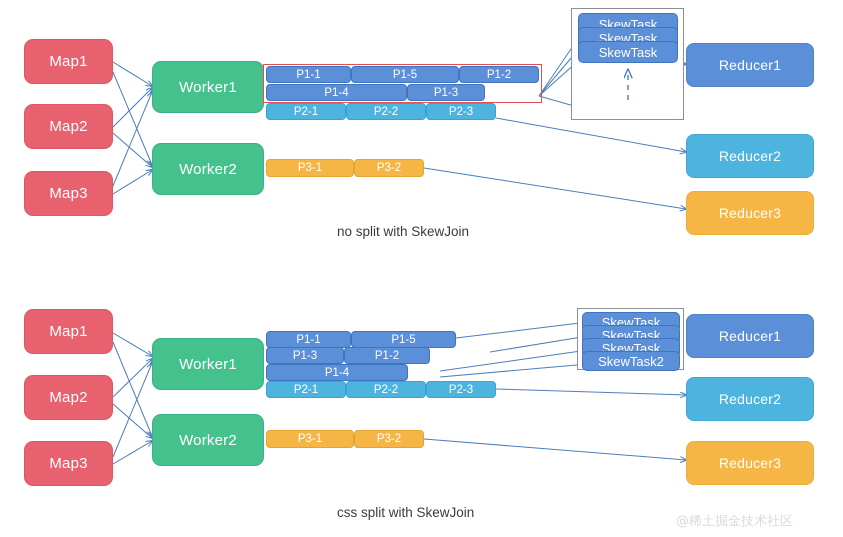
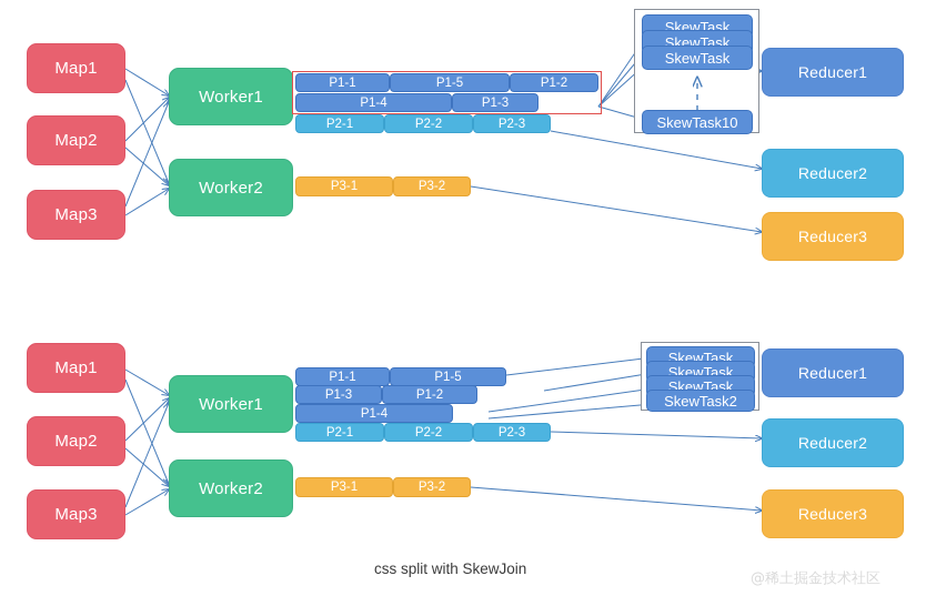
  Map1
  Map2
  Map3
  Worker1
  Worker2
  P1-1
  P1-5
  P1-2
  P1-4
  P1-3
  P2-1
  P2-2
  P2-3
  P3-1
  P3-2
  SkewTask
  SkewTask
  SkewTask
+ SkewTask10
  Reducer1
  Reducer2
  Reducer3
- no split with SkewJoin
  Map1
  Map2
  Map3
  Worker1
  Worker2
  P1-1
  P1-5
  P1-3
  P1-2
  P1-4
  P2-1
  P2-2
  P2-3
  P3-1
  P3-2
  SkewTask
  SkewTask
  SkewTask
  SkewTask2
  Reducer1
  Reducer2
  Reducer3
  css split with SkewJoin
  @稀土掘金技术社区
